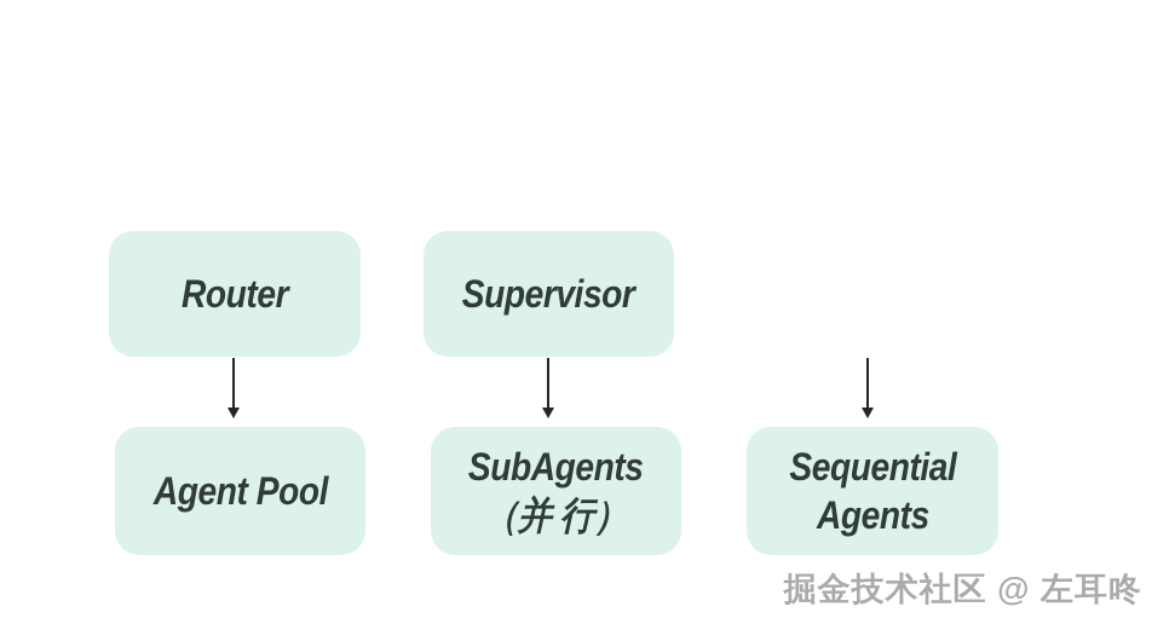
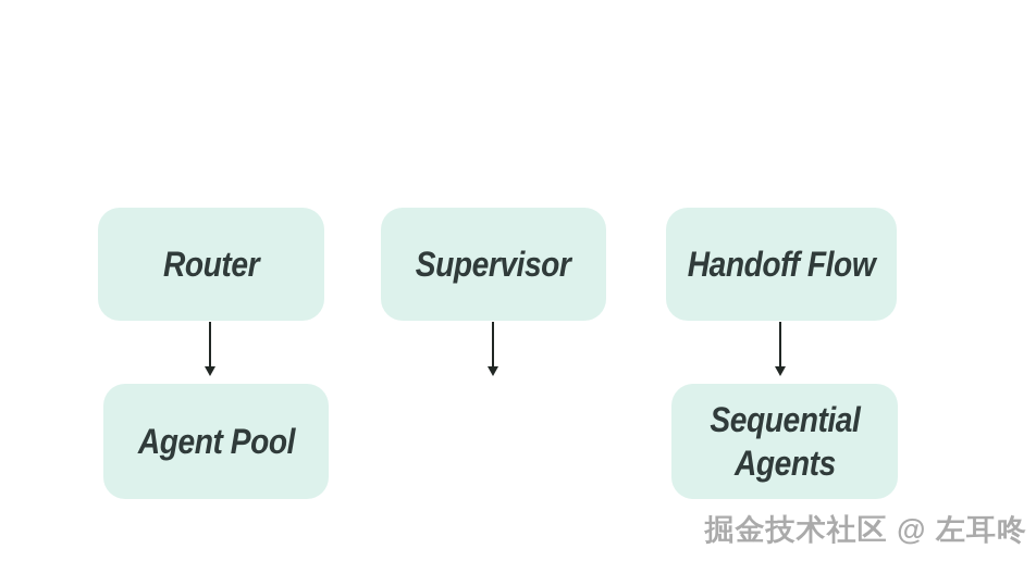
  Router
  Supervisor
+ Handoff Flow
  Agent Pool
- SubAgents
- （并 行）
  Sequential
  Agents
  掘金技术社区 @ 左耳咚
